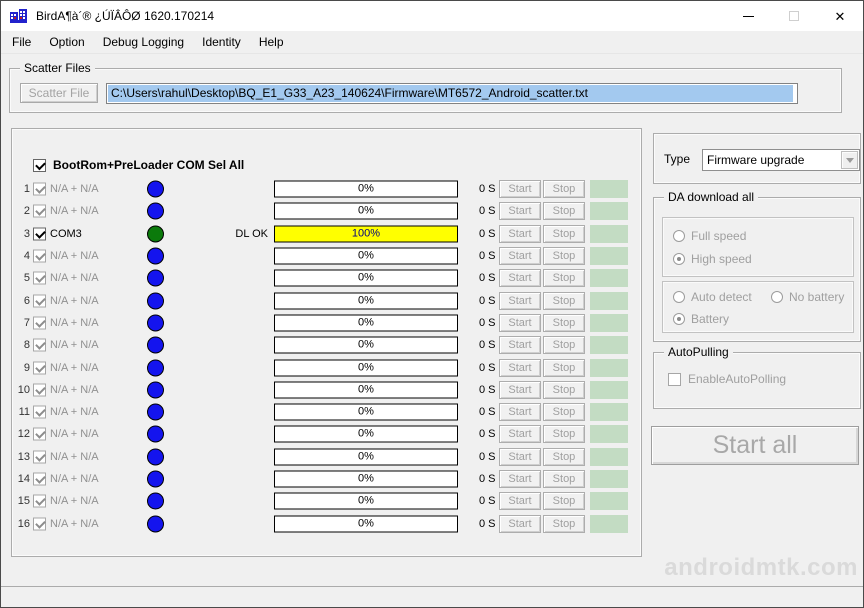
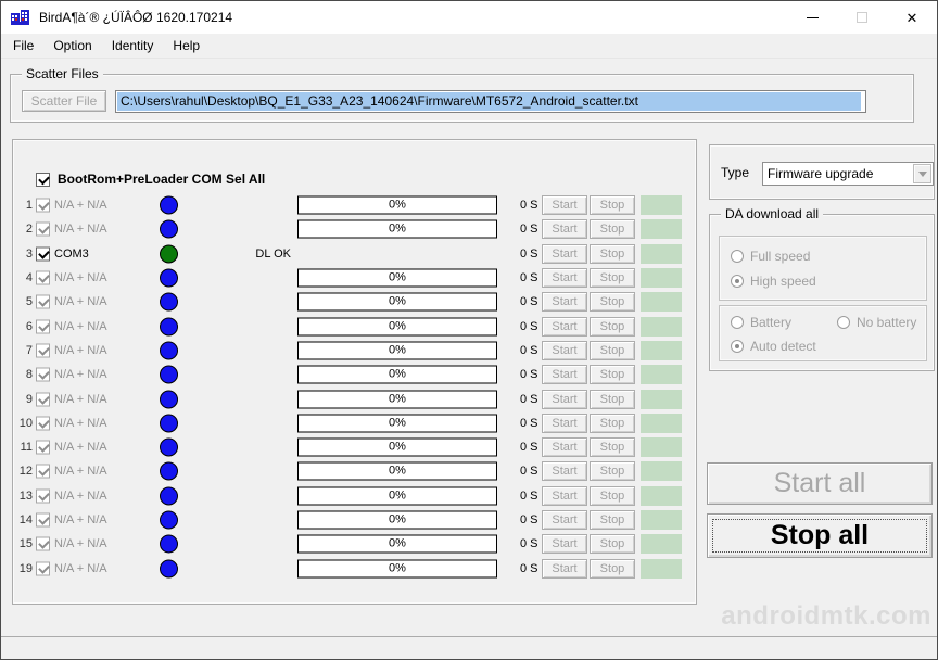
  BirdA¶à´® ¿ÚÏÂÔØ 1620.170214
  ✕
  File
  Option
- Debug Logging
  Identity
  Help
  Scatter Files
  Scatter File
  C:\Users\rahul\Desktop\BQ_E1_G33_A23_140624\Firmware\MT6572_Android_scatter.txt
  BootRom+PreLoader COM Sel All
  1
  N/A + N/A
  0%
  0 S
  Start
  Stop
  2
  N/A + N/A
  0%
  0 S
  Start
  Stop
  3
  COM3
  DL OK
- 100%
  0 S
  Start
  Stop
  4
  N/A + N/A
  0%
  0 S
  Start
  Stop
  5
  N/A + N/A
  0%
  0 S
  Start
  Stop
  6
  N/A + N/A
  0%
  0 S
  Start
  Stop
  7
  N/A + N/A
  0%
  0 S
  Start
  Stop
  8
  N/A + N/A
  0%
  0 S
  Start
  Stop
  9
  N/A + N/A
  0%
  0 S
  Start
  Stop
  10
  N/A + N/A
  0%
  0 S
  Start
  Stop
  11
  N/A + N/A
  0%
  0 S
  Start
  Stop
  12
  N/A + N/A
  0%
  0 S
  Start
  Stop
  13
  N/A + N/A
  0%
  0 S
  Start
  Stop
  14
  N/A + N/A
  0%
  0 S
  Start
  Stop
  15
  N/A + N/A
  0%
  0 S
  Start
  Stop
- 16
+ 19
  N/A + N/A
  0%
  0 S
  Start
  Stop
  Type
  Firmware upgrade
  DA download all
  Full speed
  High speed
- Auto detect
+ Battery
  No battery
- Battery
+ Auto detect
- AutoPulling
- EnableAutoPolling
  Start all
+ Stop all
